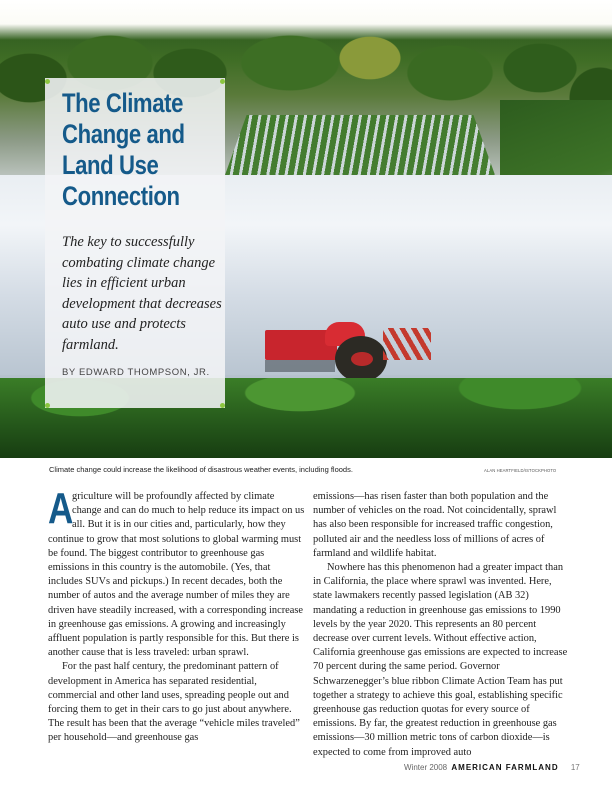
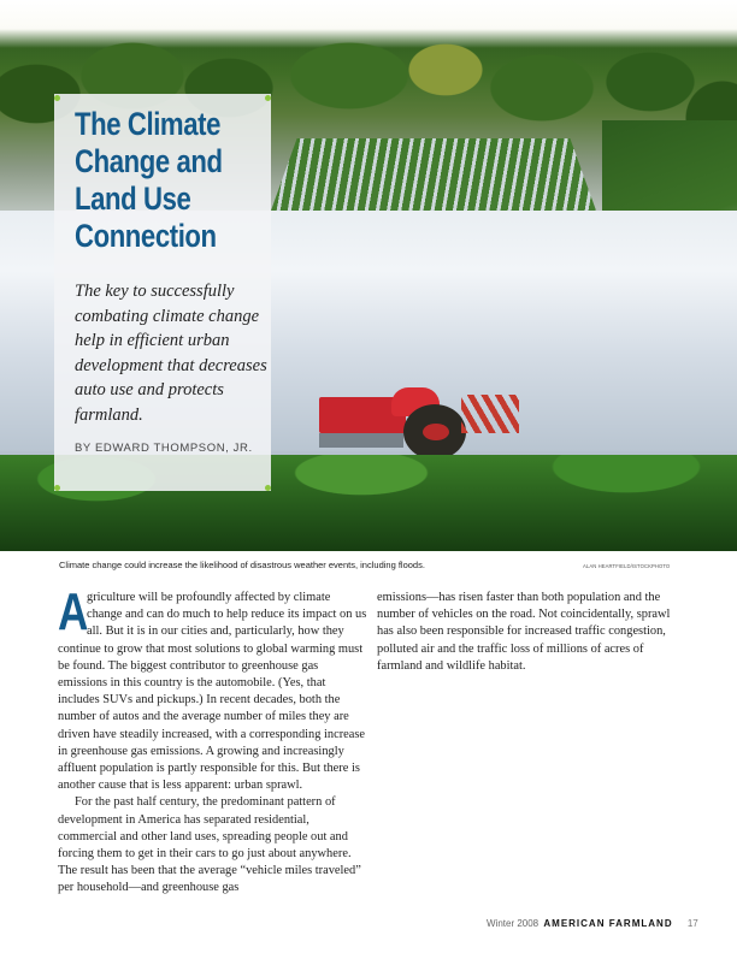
  The Climate
  Change and
  Land Use
  Connection
- The key to successfully combating climate change lies in efficient urban development that decreases auto use and protects farmland.
+ The key to successfully combating climate change help in efficient urban development that decreases auto use and protects farmland.
  BY EDWARD THOMPSON, JR.
  Climate change could increase the likelihood of disastrous weather events, including floods.
  A
- griculture will be profoundly affected by climate change and can do much to help reduce its impact on us all. But it is in our cities and, particularly, how they continue to grow that most solutions to global warming must be found. The biggest contributor to greenhouse gas emissions in this country is the automobile. (Yes, that includes SUVs and pickups.) In recent decades, both the number of autos and the average number of miles they are driven have steadily increased, with a corresponding increase in greenhouse gas emissions. A growing and increasingly affluent population is partly responsible for this. But there is another cause that is less traveled: urban sprawl.
+ griculture will be profoundly affected by climate change and can do much to help reduce its impact on us all. But it is in our cities and, particularly, how they continue to grow that most solutions to global warming must be found. The biggest contributor to greenhouse gas emissions in this country is the automobile. (Yes, that includes SUVs and pickups.) In recent decades, both the number of autos and the average number of miles they are driven have steadily increased, with a corresponding increase in greenhouse gas emissions. A growing and increasingly affluent population is partly responsible for this. But there is another cause that is less apparent: urban sprawl.
  For the past half century, the predominant pattern of development in America has separated residential, commercial and other land uses, spreading people out and forcing them to get in their cars to go just about anywhere. The result has been that the average “vehicle miles traveled” per household—and greenhouse gas
- emissions—has risen faster than both population and the number of vehicles on the road. Not coincidentally, sprawl has also been responsible for increased traffic congestion, polluted air and the needless loss of millions of acres of farmland and wildlife habitat.
+ emissions—has risen faster than both population and the number of vehicles on the road. Not coincidentally, sprawl has also been responsible for increased traffic congestion, polluted air and the traffic loss of millions of acres of farmland and wildlife habitat.
- Nowhere has this phenomenon had a greater impact than in California, the place where sprawl was invented. Here, state lawmakers recently passed legislation (AB 32) mandating a reduction in greenhouse gas emissions to 1990 levels by the year 2020. This represents an 80 percent decrease over current levels. Without effective action, California greenhouse gas emissions are expected to increase 70 percent during the same period. Governor Schwarzenegger’s blue ribbon Climate Action Team has put together a strategy to achieve this goal, establishing specific greenhouse gas reduction quotas for every source of emissions. By far, the greatest reduction in greenhouse gas emissions—30 million metric tons of carbon dioxide—is expected to come from improved auto
  Winter 2008 AMERICAN FARMLAND 17
